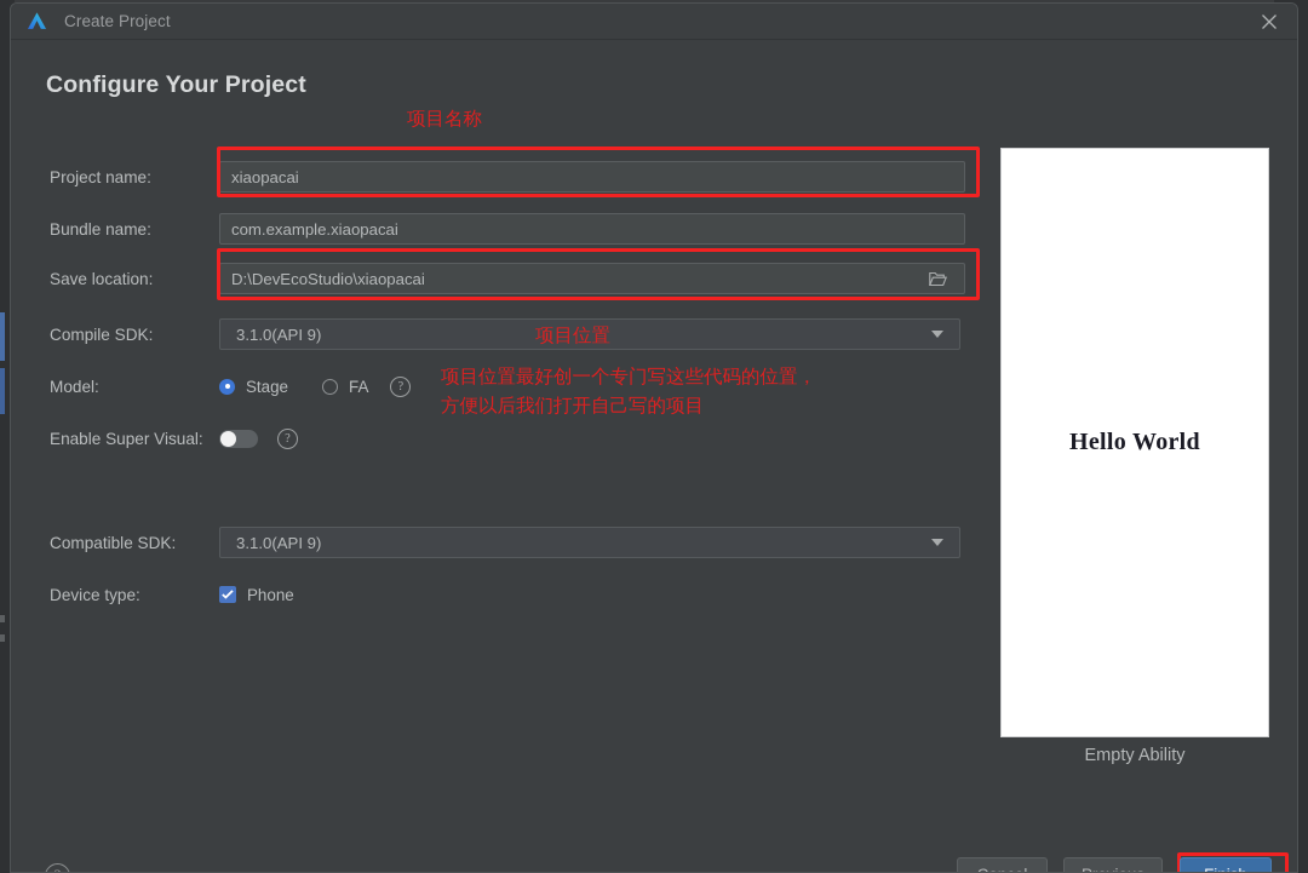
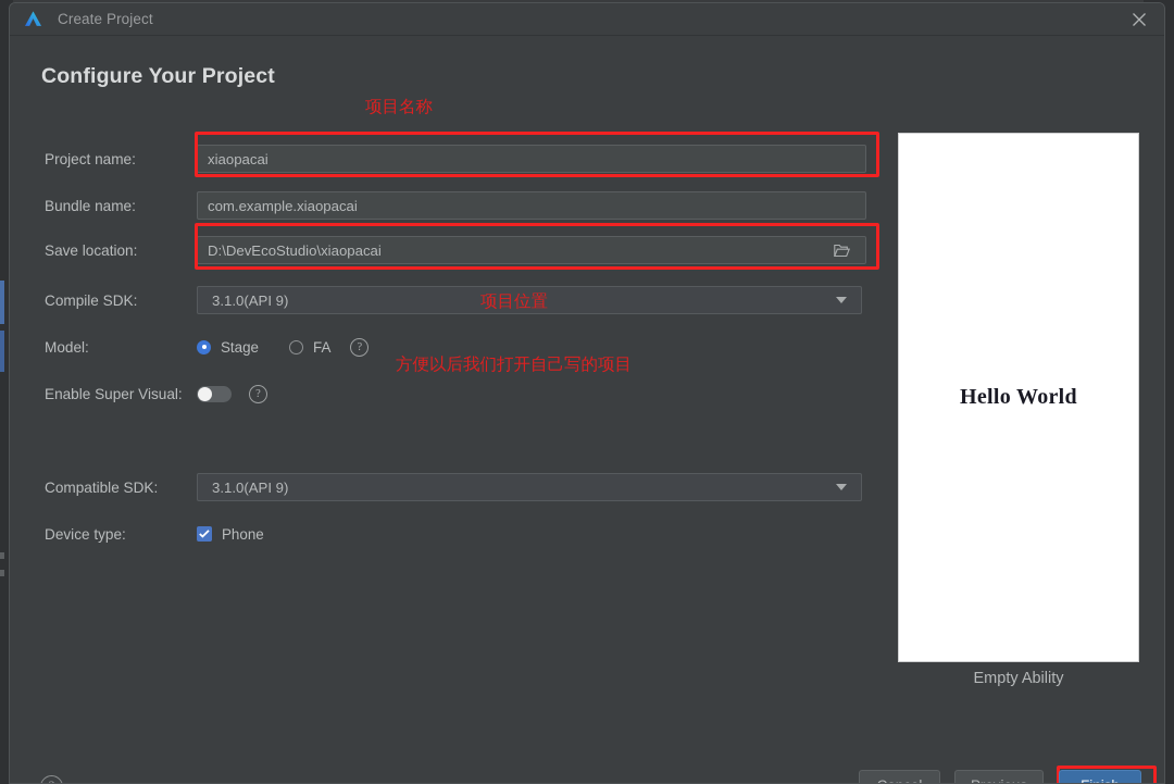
  Create Project
  Configure Your Project
  Project name:
  xiaopacai
  Bundle name:
  com.example.xiaopacai
  Save location:
  D:\DevEcoStudio\xiaopacai
  Compile SDK:
  3.1.0(API 9)
  Model:
  Stage
  FA
  ?
  Enable Super Visual:
  ?
  Compatible SDK:
  3.1.0(API 9)
  Device type:
  Phone
  项目名称
  项目位置
- 项目位置最好创一个专门写这些代码的位置，
  方便以后我们打开自己写的项目
  Hello World
  Empty Ability
